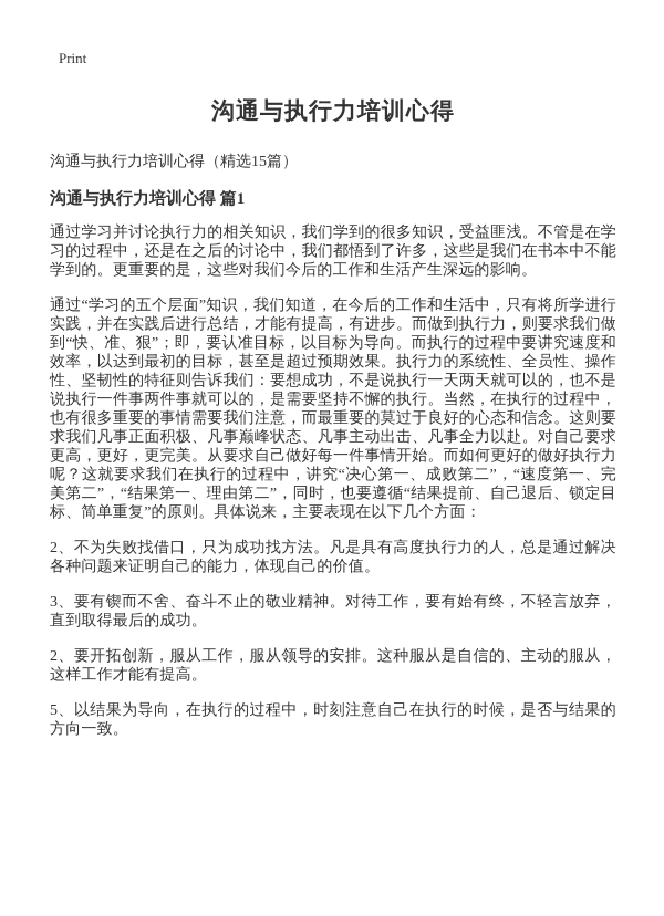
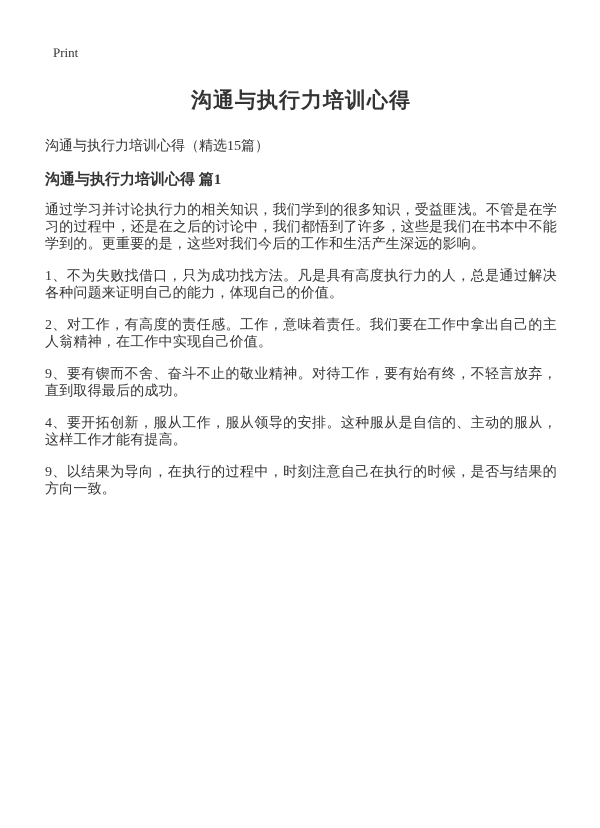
  Print
  沟通与执行力培训心得
  沟通与执行力培训心得（精选15篇）
  沟通与执行力培训心得 篇1
  通过学习并讨论执行力的相关知识，我们学到的很多知识，受益匪浅。不管是在学习的过程中，还是在之后的讨论中，我们都悟到了许多，这些是我们在书本中不能学到的。更重要的是，这些对我们今后的工作和生活产生深远的影响。
- 通过“学习的五个层面”知识，我们知道，在今后的工作和生活中，只有将所学进行实践，并在实践后进行总结，才能有提高，有进步。而做到执行力，则要求我们做到“快、准、狠”；即，要认准目标，以目标为导向。而执行的过程中要讲究速度和效率，以达到最初的目标，甚至是超过预期效果。执行力的系统性、全员性、操作性、坚韧性的特征则告诉我们：要想成功，不是说执行一天两天就可以的，也不是说执行一件事两件事就可以的，是需要坚持不懈的执行。当然，在执行的过程中，也有很多重要的事情需要我们注意，而最重要的莫过于良好的心态和信念。这则要求我们凡事正面积极、凡事巅峰状态、凡事主动出击、凡事全力以赴。对自己要求更高，更好，更完美。从要求自己做好每一件事情开始。而如何更好的做好执行力呢？这就要求我们在执行的过程中，讲究“决心第一、成败第二”，“速度第一、完美第二”，“结果第一、理由第二”，同时，也要遵循“结果提前、自己退后、锁定目标、简单重复”的原则。具体说来，主要表现在以下几个方面：
- 2、不为失败找借口，只为成功找方法。凡是具有高度执行力的人，总是通过解决各种问题来证明自己的能力，体现自己的价值。
+ 1、不为失败找借口，只为成功找方法。凡是具有高度执行力的人，总是通过解决各种问题来证明自己的能力，体现自己的价值。
+ 2、对工作，有高度的责任感。工作，意味着责任。我们要在工作中拿出自己的主人翁精神，在工作中实现自己价值。
- 3、要有锲而不舍、奋斗不止的敬业精神。对待工作，要有始有终，不轻言放弃，直到取得最后的成功。
+ 9、要有锲而不舍、奋斗不止的敬业精神。对待工作，要有始有终，不轻言放弃，直到取得最后的成功。
- 2、要开拓创新，服从工作，服从领导的安排。这种服从是自信的、主动的服从，这样工作才能有提高。
+ 4、要开拓创新，服从工作，服从领导的安排。这种服从是自信的、主动的服从，这样工作才能有提高。
- 5、以结果为导向，在执行的过程中，时刻注意自己在执行的时候，是否与结果的方向一致。
+ 9、以结果为导向，在执行的过程中，时刻注意自己在执行的时候，是否与结果的方向一致。
